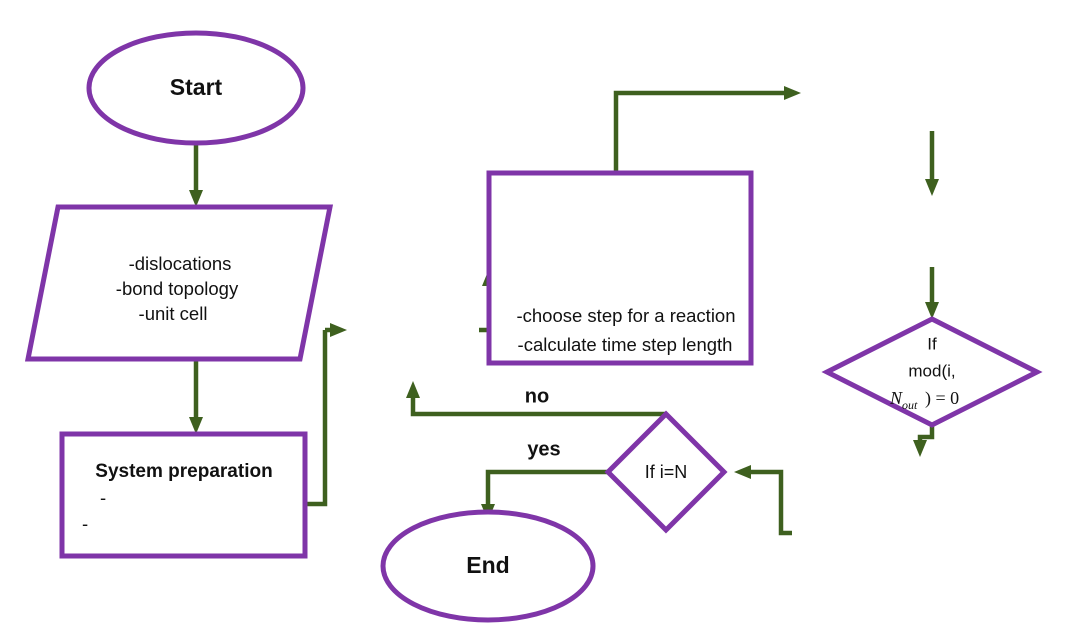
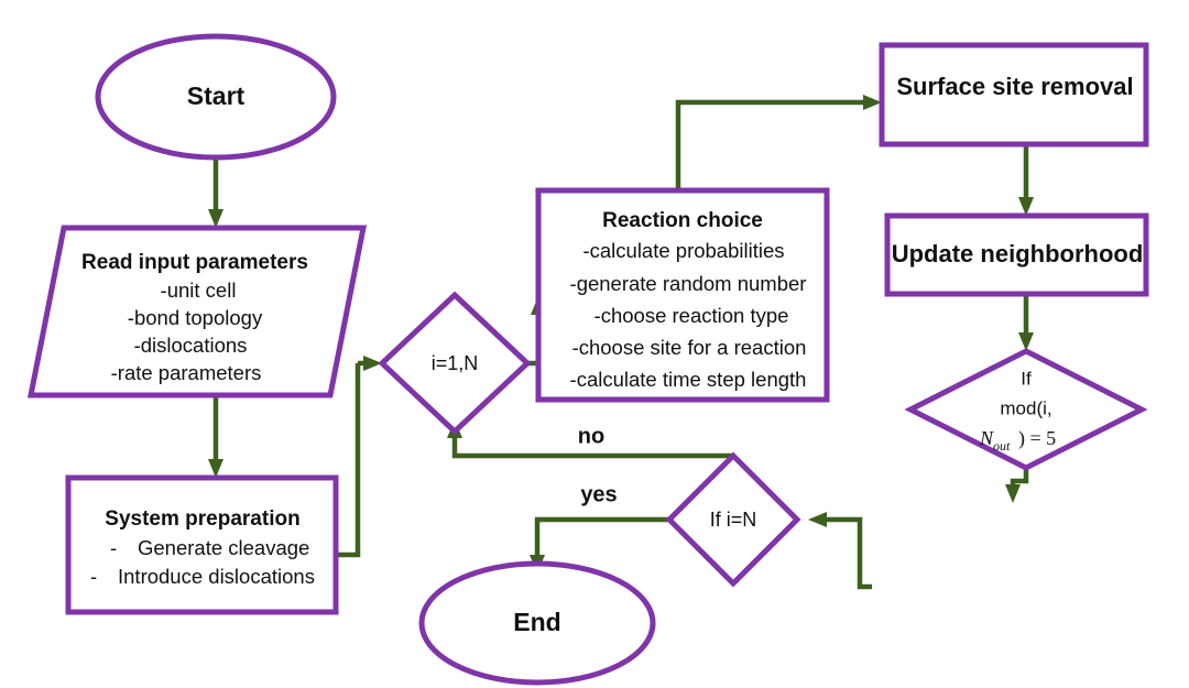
  Start
+ Read input parameters
- -dislocations
+ -unit cell
  -bond topology
- -unit cell
+ -dislocations
+ -rate parameters
  System preparation
  -
+ Generate cleavage
  -
+ Introduce dislocations
+ i=1,N
+ Reaction choice
+ -calculate probabilities
+ -generate random number
+ -choose reaction type
- -choose step for a reaction
+ -choose site for a reaction
  -calculate time step length
+ Surface site removal
+ Update neighborhood
  If
  mod(i,
  N
  out
- ) = 0
+ ) = 5
  If i=N
  End
  no
  yes
